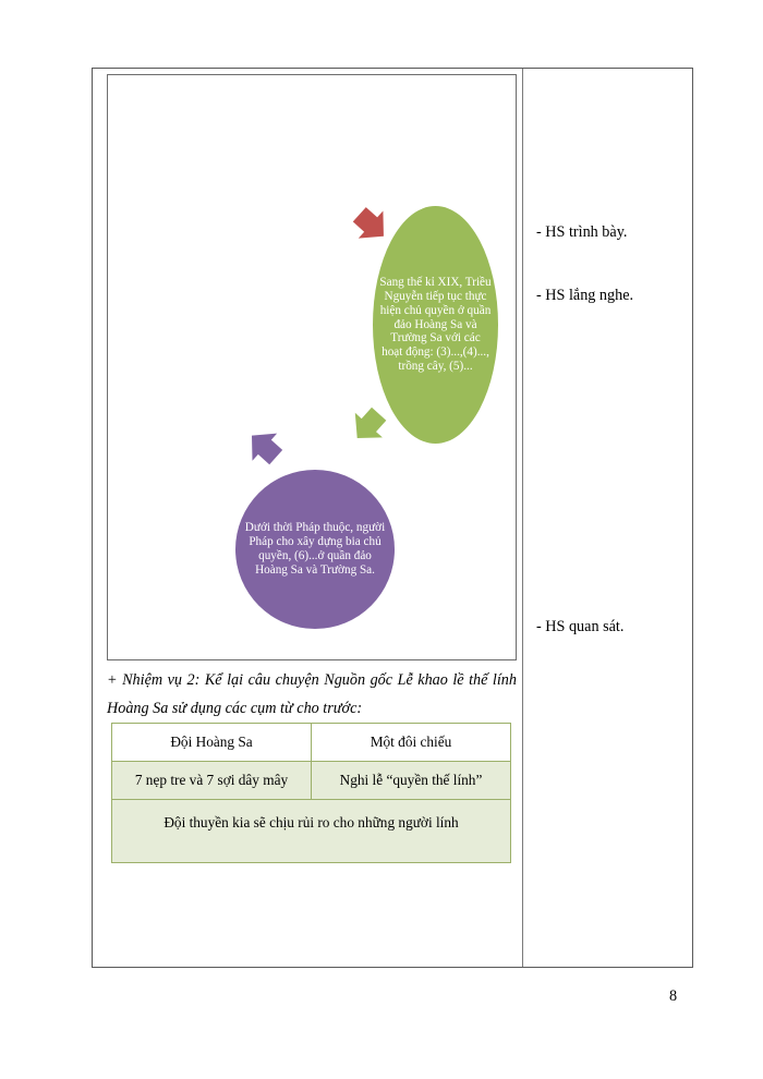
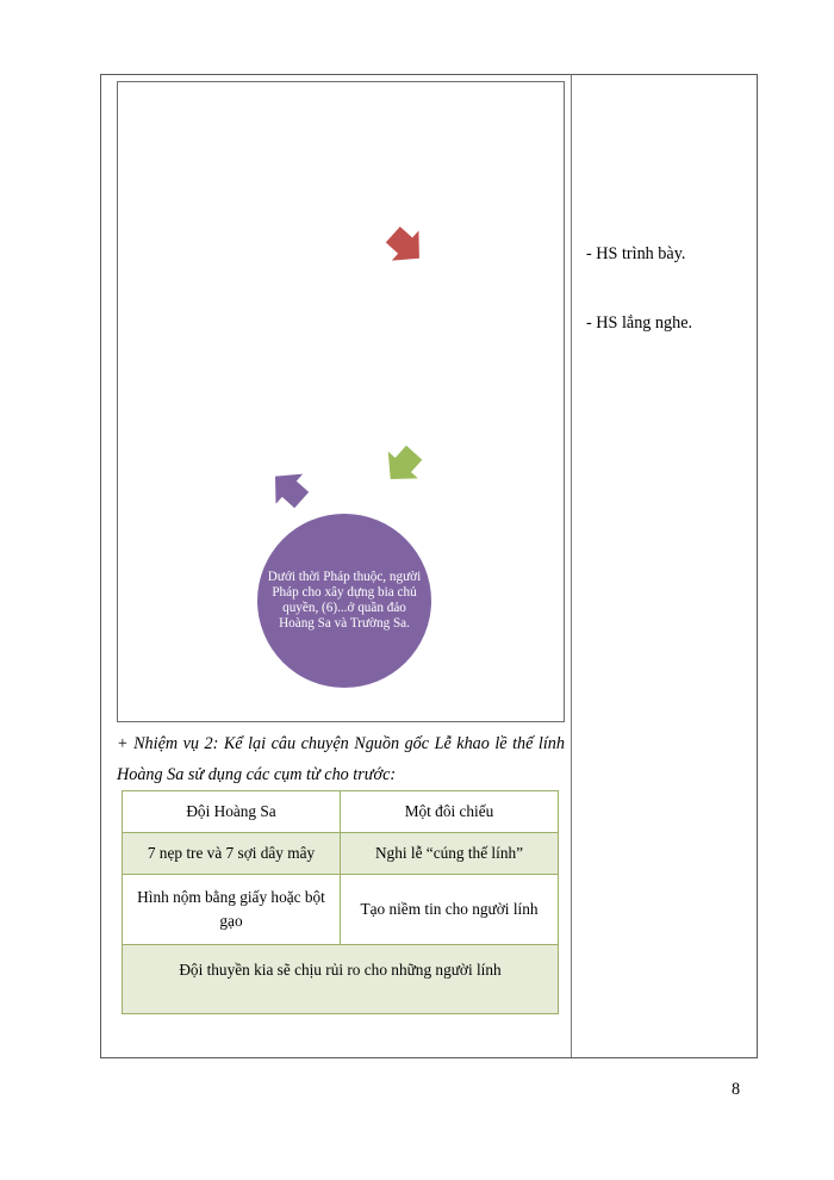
- Sang thế kỉ XIX, Triều Nguyễn tiếp tục thực hiện chủ quyền ở quần đảo Hoàng Sa và Trường Sa với các hoạt động: (3)...,(4)..., trồng cây, (5)...
  Dưới thời Pháp thuộc, người Pháp cho xây dựng bia chủ quyền, (6)...ở quần đảo Hoàng Sa và Trường Sa.
  + Nhiệm vụ 2: Kể lại câu chuyện Nguồn gốc Lễ khao lề thế lính Hoàng Sa sử dụng các cụm từ cho trước:
  Đội Hoàng Sa	Một đôi chiếu
- 7 nẹp tre và 7 sợi dây mây	Nghi lễ “quyền thế lính”
+ 7 nẹp tre và 7 sợi dây mây	Nghi lễ “cúng thế lính”
+ Hình nộm bằng giấy hoặc bột gạo	Tạo niềm tin cho người lính
  Đội thuyền kia sẽ chịu rủi ro cho những người lính
  - HS trình bày.
  - HS lắng nghe.
- - HS quan sát.
  8
